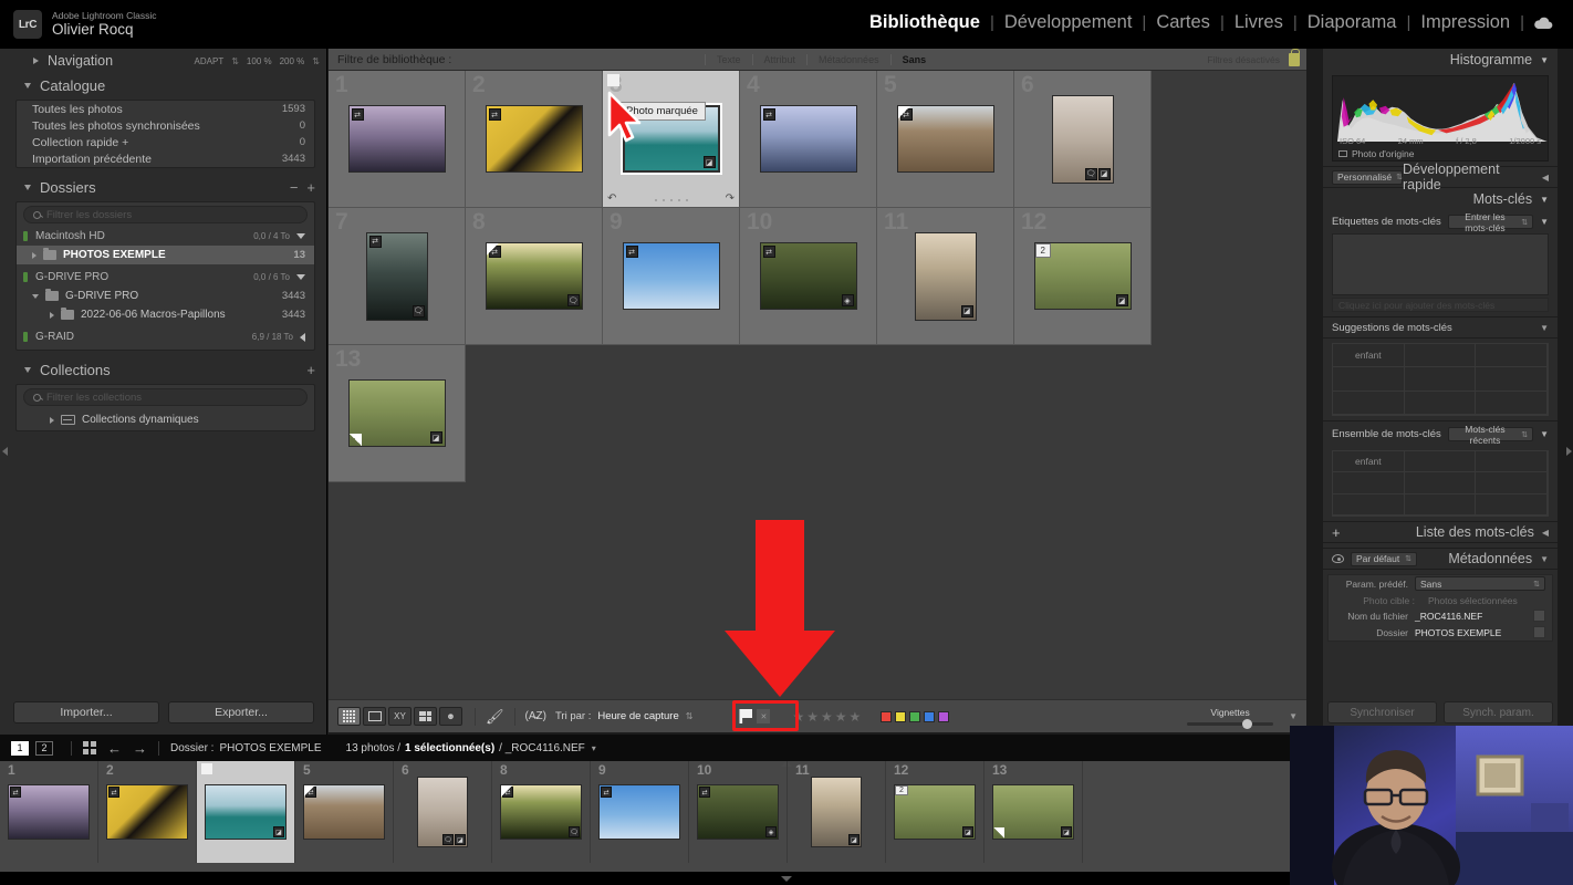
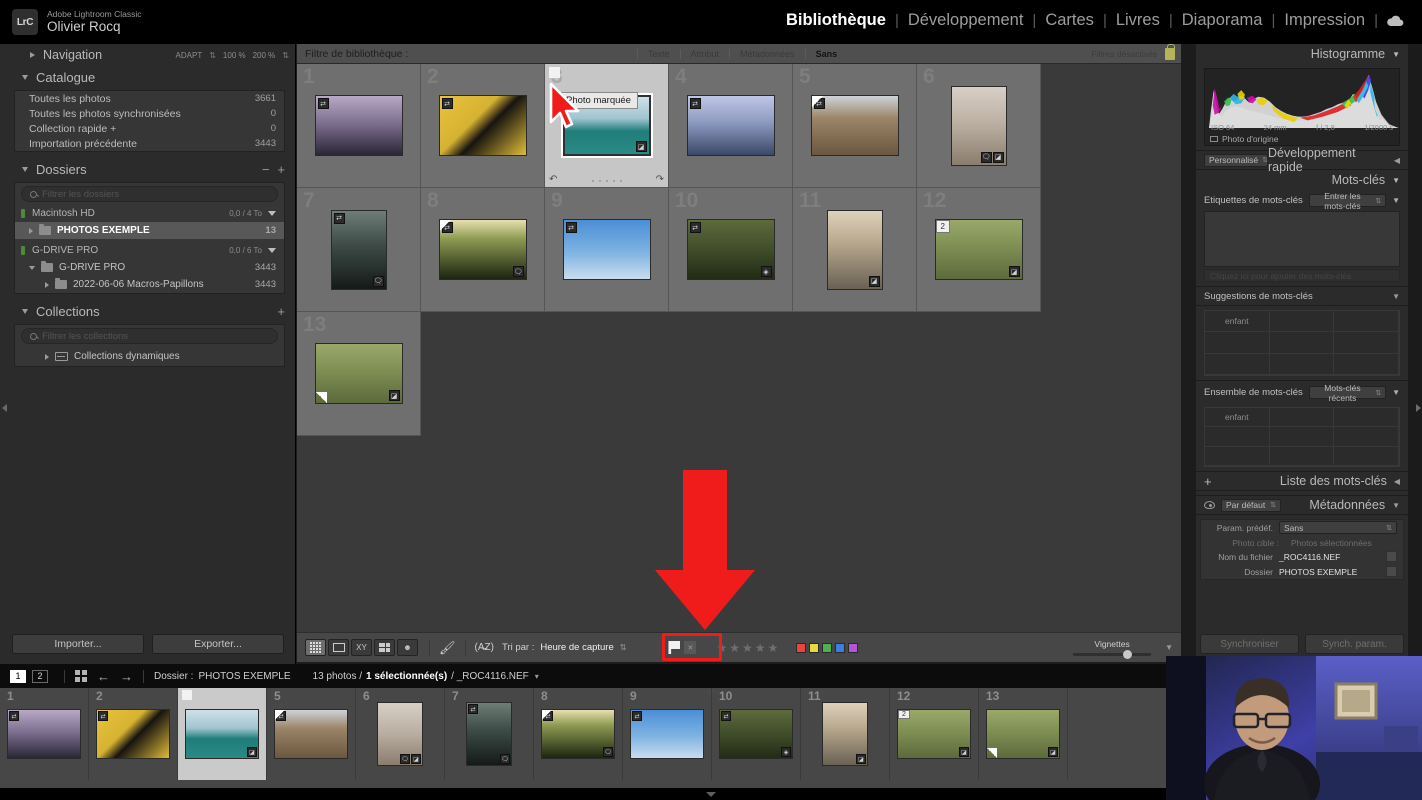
  LrC
  Adobe Lightroom Classic
  Olivier Rocq
  Bibliothèque
  |
  Développement
  |
  Cartes
  |
  Livres
  |
  Diaporama
  |
  Impression
  |
  Navigation
  ADAPT
  ⇅
  100 %
  200 %
  ⇅
  Catalogue
  Toutes les photos
- 1593
+ 3661
  Toutes les photos synchronisées
  0
  Collection rapide +
  0
  Importation précédente
  3443
  Dossiers
  −
  +
  Filtrer les dossiers
  Macintosh HD
  0,0 / 4 To
  PHOTOS EXEMPLE
  13
  G-DRIVE PRO
  0,0 / 6 To
  G-DRIVE PRO
  3443
  2022-06-06 Macros-Papillons
  3443
- G-RAID
- 6,9 / 18 To
  Collections
  +
  Filtrer les collections
  Collections dynamiques
  Importer...
  Exporter...
  Filtre de bibliothèque :
  Sans
  ↶
  ↷
  2
  hoto marquée
  Histogramme
  ▼
  ISO 64
  24 mm
  f / 2,8
  1/2000 s
  Photo d'origine
  Personnalisé
  Développement rapide
  ◀
  Mots-clés
  ▼
  Etiquettes de mots-clés
  Entrer les mots-clés
  ▼
  Suggestions de mots-clés
  ▼
  enfant
  Ensemble de mots-clés
  Mots-clés récents
  ▼
  enfant
  +
  Liste des mots-clés
  ◀
  Par défaut
  Métadonnées
  ▼
  Param. prédéf.
  Sans
  Photo cible :
  Photos sélectionnées
  Nom du fichier
  _ROC4116.NEF
  Dossier
  PHOTOS EXEMPLE
  Synchroniser
  Synch. param.
  XY
  ☻
  🖌
  (A̶Z)
  Tri par :
  Heure de capture
  ⇅
  ★
  ★
  ★
  ★
  ★
  Vignettes
  ▼
  1
  2
  ←
  →
  Dossier :
  PHOTOS EXEMPLE
  13 photos /
  1 sélectionnée(s)
  / _ROC4116.NEF
  ▾
  1
  2
  5
  6
+ 7
  8
  9
  10
  11
  12
  13
